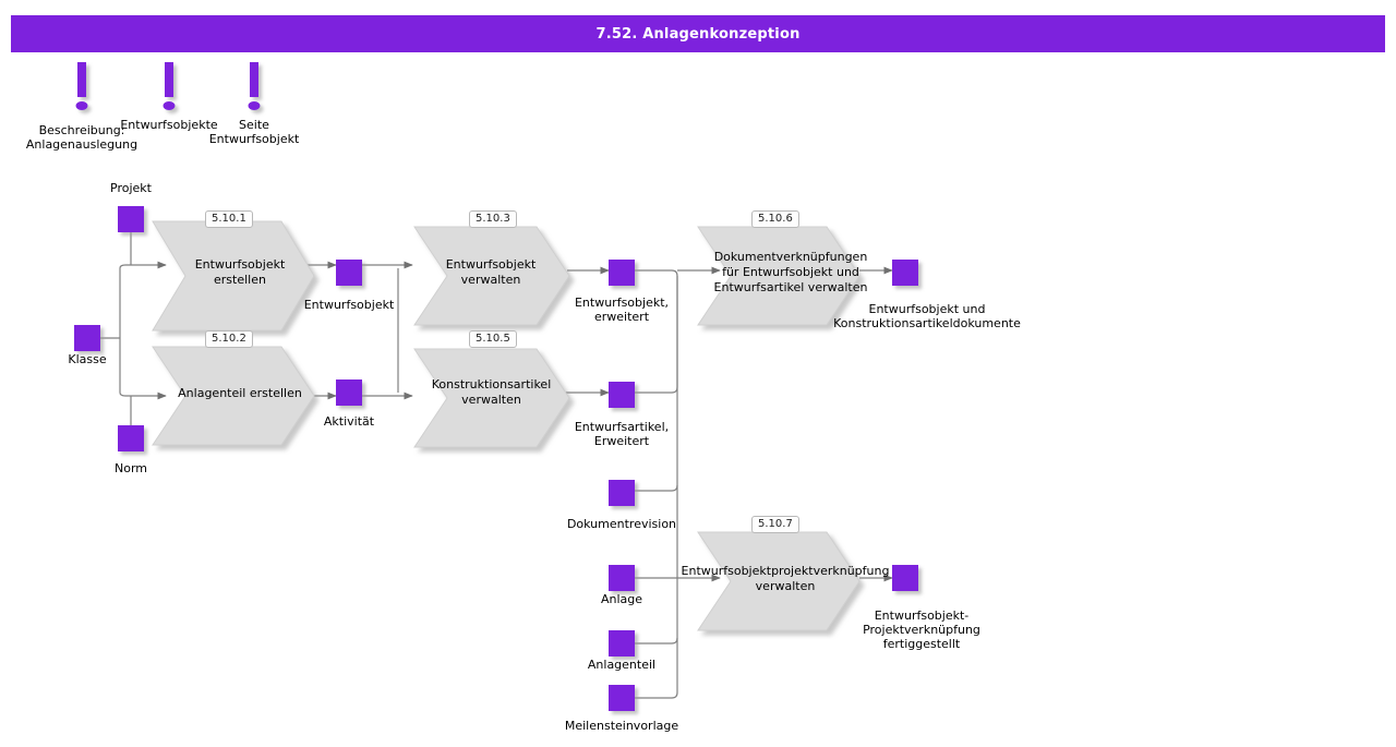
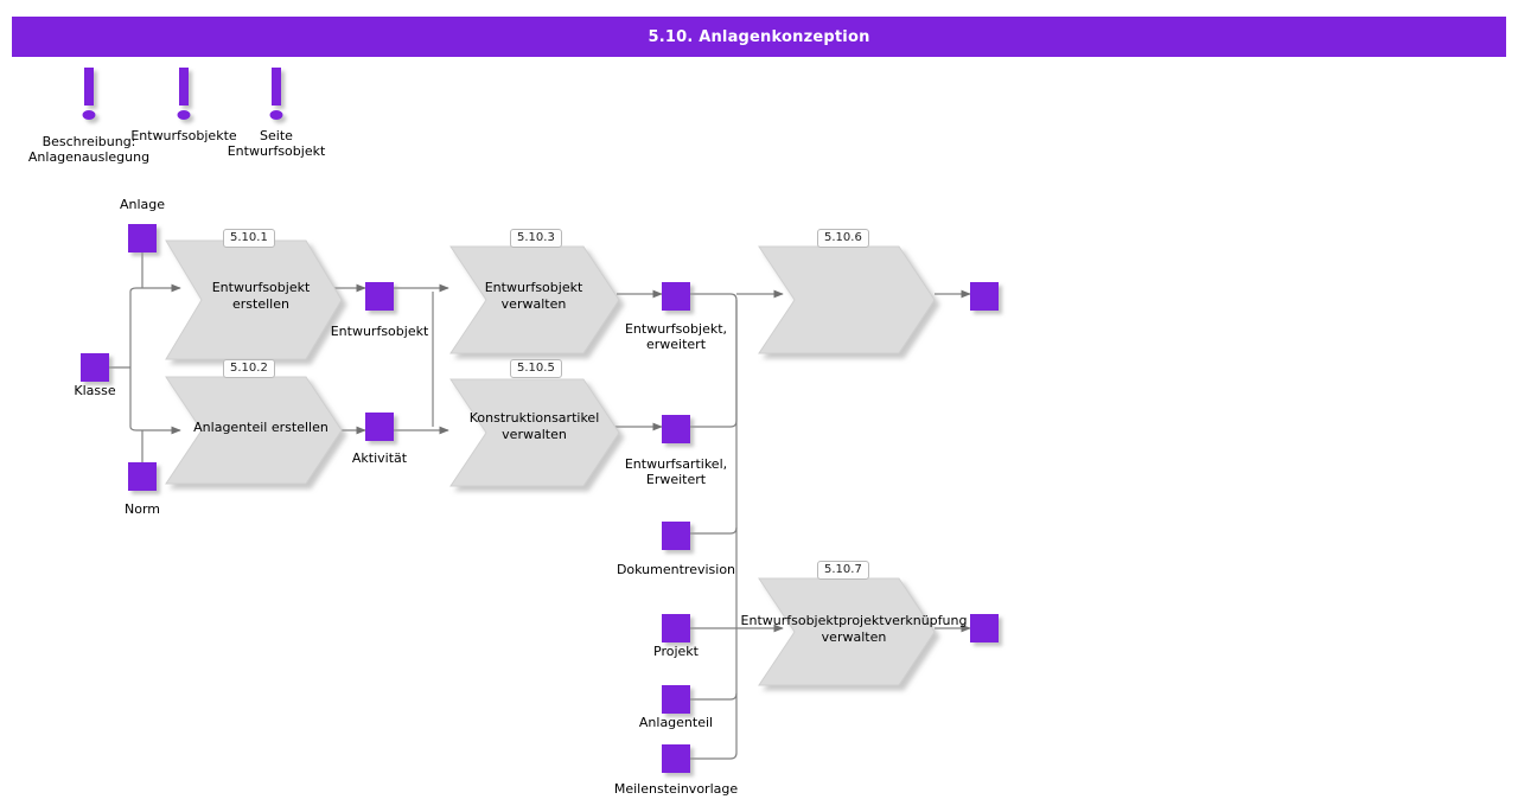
- 7.52. Anlagenkonzeption
+ 5.10. Anlagenkonzeption
  Beschreibung:
  Anlagenauslegung
  Entwurfsobjekte
  Seite
  Entwurfsobjekt
- Projekt
+ Anlage
  Klasse
  Norm
  Entwurfsobjekt
  Aktivität
  Entwurfsobjekt,
  erweitert
  Entwurfsartikel,
  Erweitert
  Dokumentrevision
- Anlage
+ Projekt
  Anlagenteil
  Meilensteinvorlage
- Entwurfsobjekt und
- Konstruktionsartikeldokumente
- Entwurfsobjekt-
- Projektverknüpfung
- fertiggestellt
  5.10.1
  5.10.2
  5.10.3
  5.10.5
  5.10.6
  5.10.7
  Entwurfsobjekt
  erstellen
  Anlagenteil erstellen
  Entwurfsobjekt
  verwalten
  Konstruktionsartikel
  verwalten
- Dokumentverknüpfungen
- für Entwurfsobjekt und
- Entwurfsartikel verwalten
  Entwurfsobjektprojektverknüpfung
  verwalten
